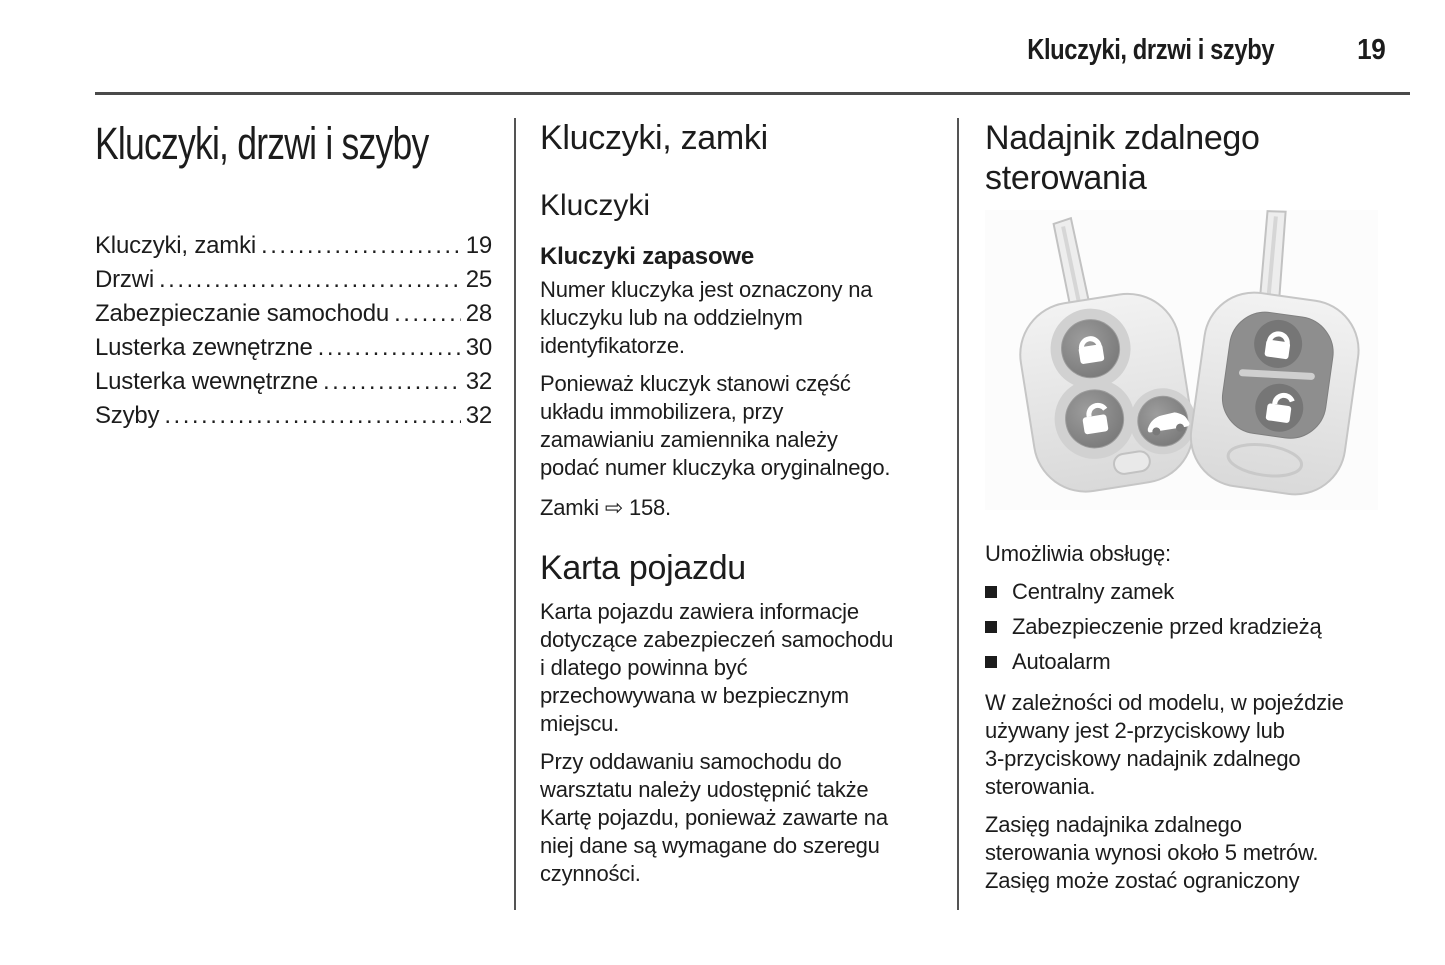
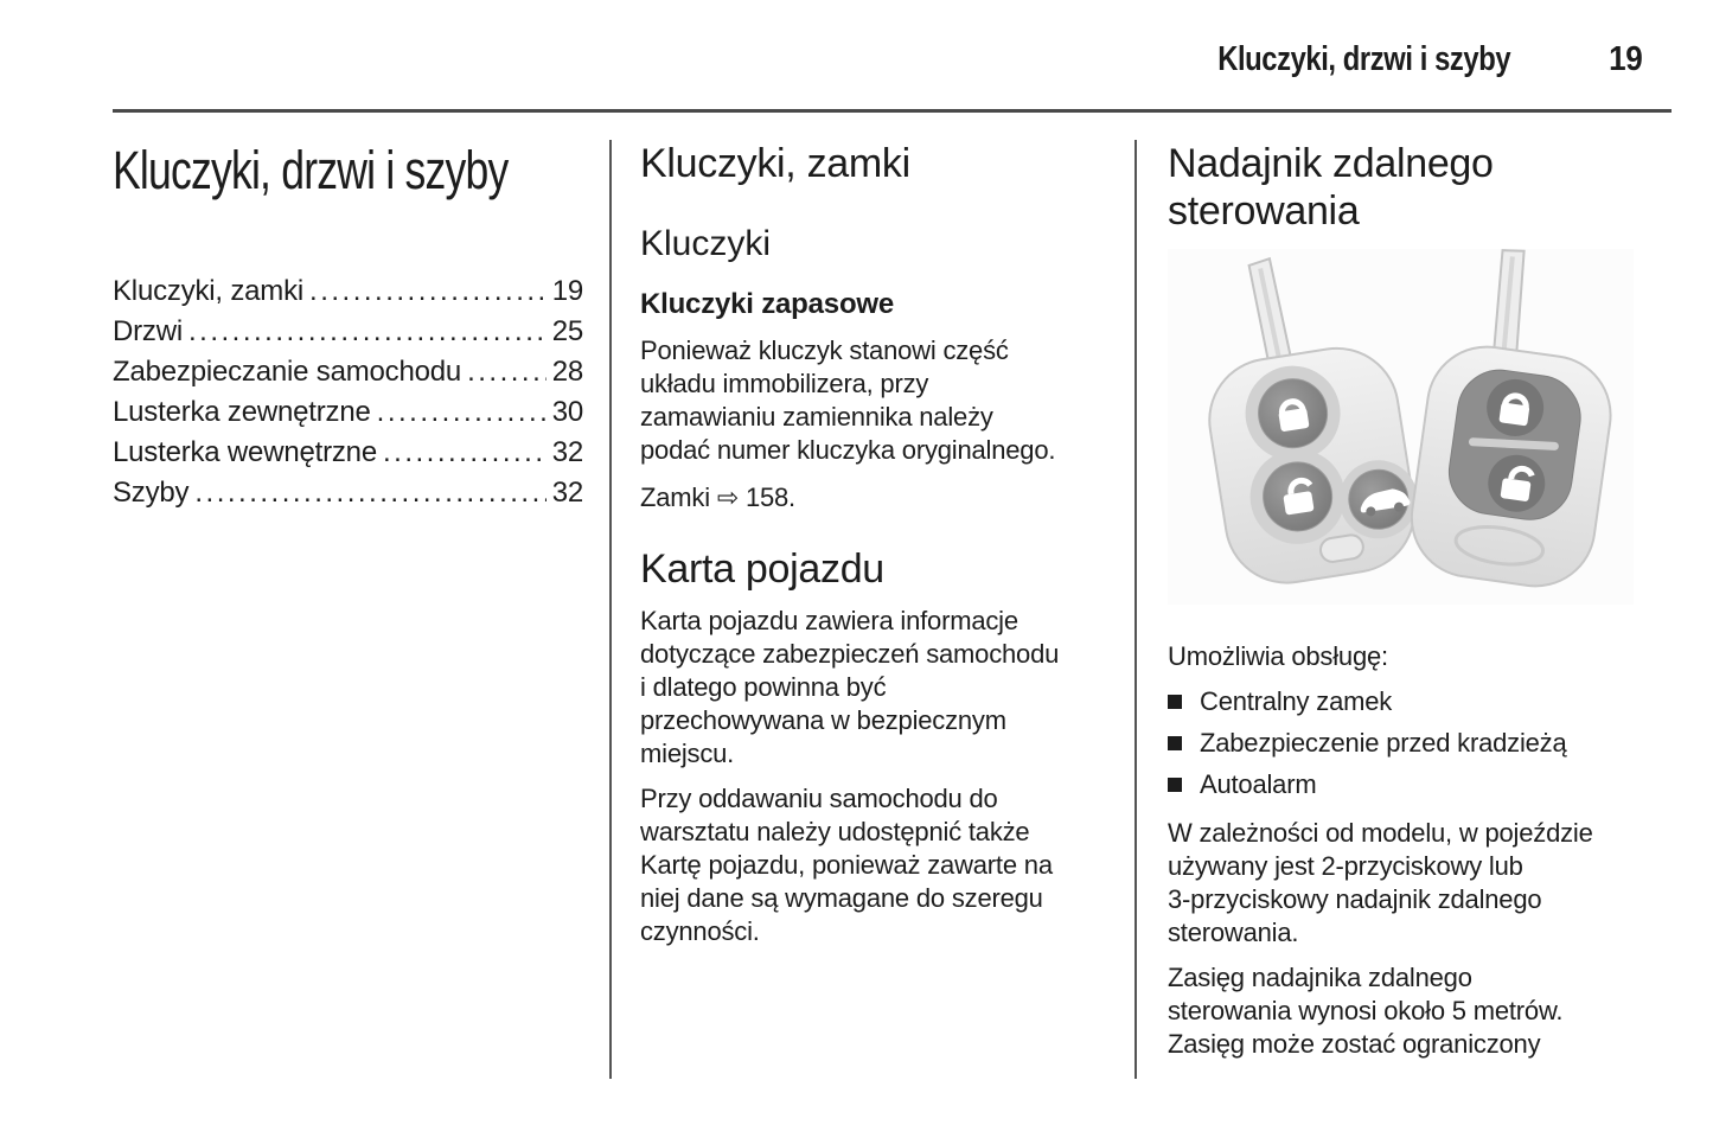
  Kluczyki, drzwi i szyby
  19
  Kluczyki, drzwi i szyby
  Kluczyki, zamki
  19
  Drzwi
  25
  Zabezpieczanie samochodu
  28
  Lusterka zewnętrzne
  30
  Lusterka wewnętrzne
  32
  Szyby
  32
  Kluczyki, zamki
  Kluczyki
  Kluczyki zapasowe
- Numer kluczyka jest oznaczony na
- kluczyku lub na oddzielnym
- identyfikatorze.
  Ponieważ kluczyk stanowi część
  układu immobilizera, przy
  zamawianiu zamiennika należy
  podać numer kluczyka oryginalnego.
  Zamki ⇨ 158.
  Karta pojazdu
  Karta pojazdu zawiera informacje
  dotyczące zabezpieczeń samochodu
  i dlatego powinna być
  przechowywana w bezpiecznym
  miejscu.
  Przy oddawaniu samochodu do
  warsztatu należy udostępnić także
  Kartę pojazdu, ponieważ zawarte na
  niej dane są wymagane do szeregu
  czynności.
  Nadajnik zdalnego
  sterowania
  Umożliwia obsługę:
  Centralny zamek
  Zabezpieczenie przed kradzieżą
  Autoalarm
  W zależności od modelu, w pojeździe
  używany jest 2-przyciskowy lub
  3-przyciskowy nadajnik zdalnego
  sterowania.
  Zasięg nadajnika zdalnego
  sterowania wynosi około 5 metrów.
  Zasięg może zostać ograniczony
